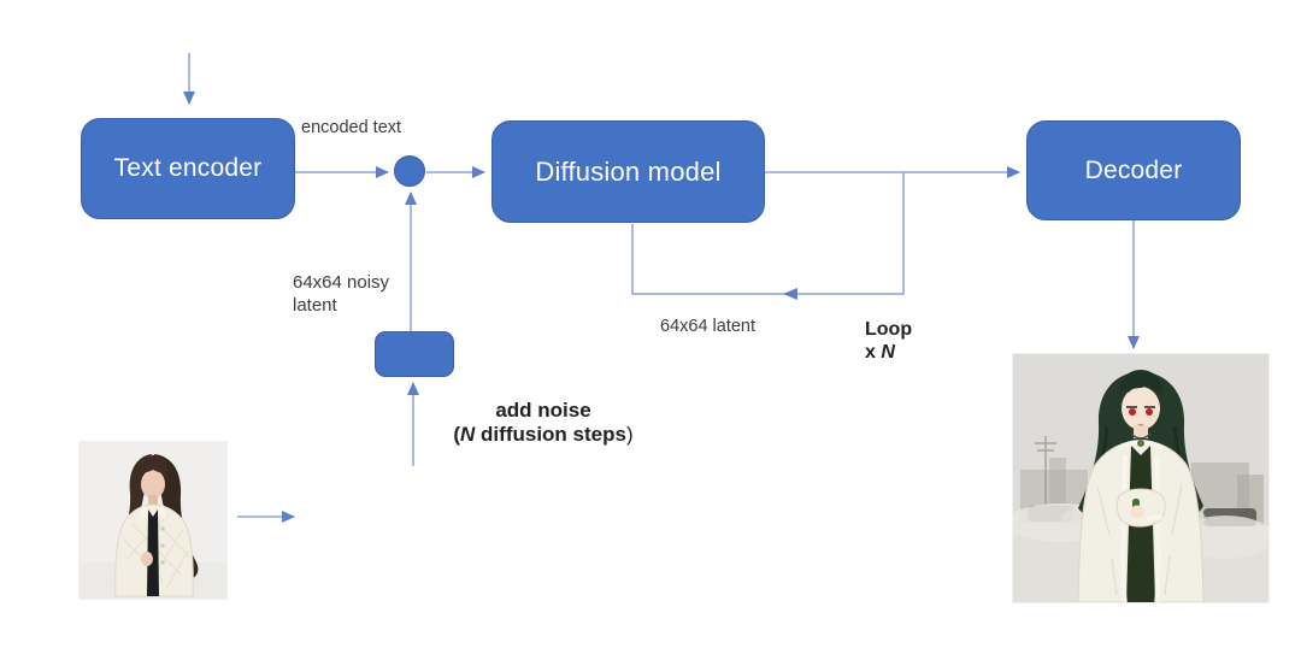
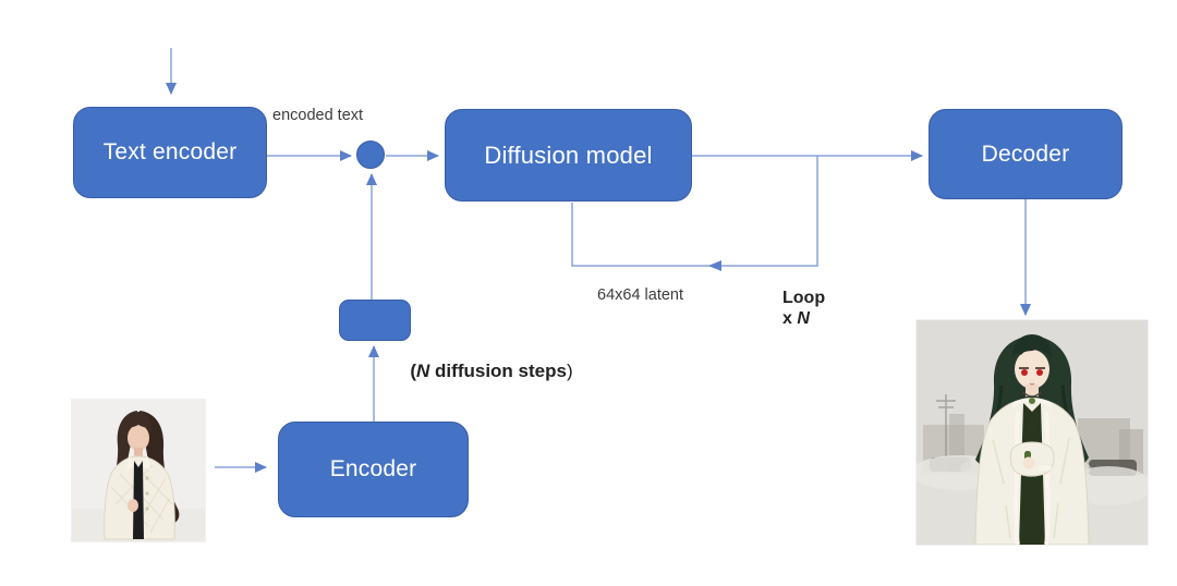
  Text encoder
  Diffusion model
  Decoder
+ Encoder
  encoded text
- 64x64 noisy
- latent
- add noise
  (N diffusion steps)
  64x64 latent
  Loop
  x N
